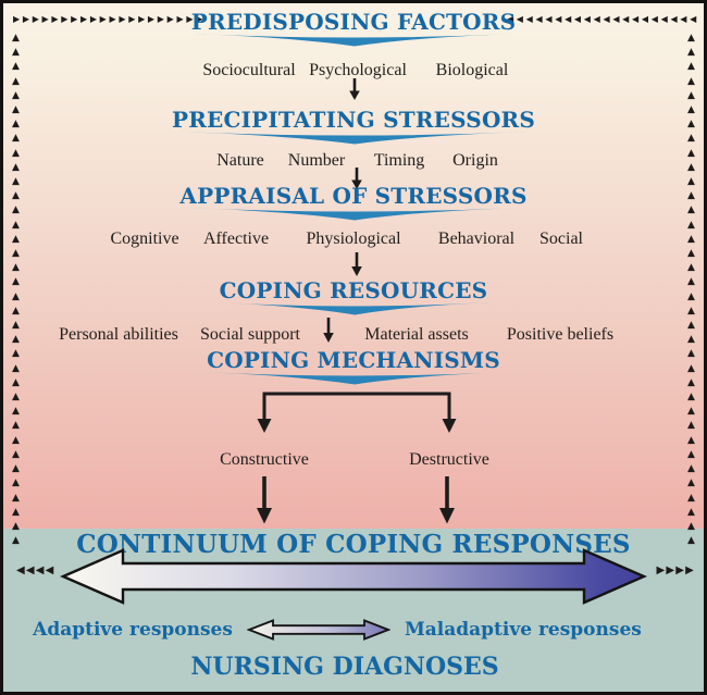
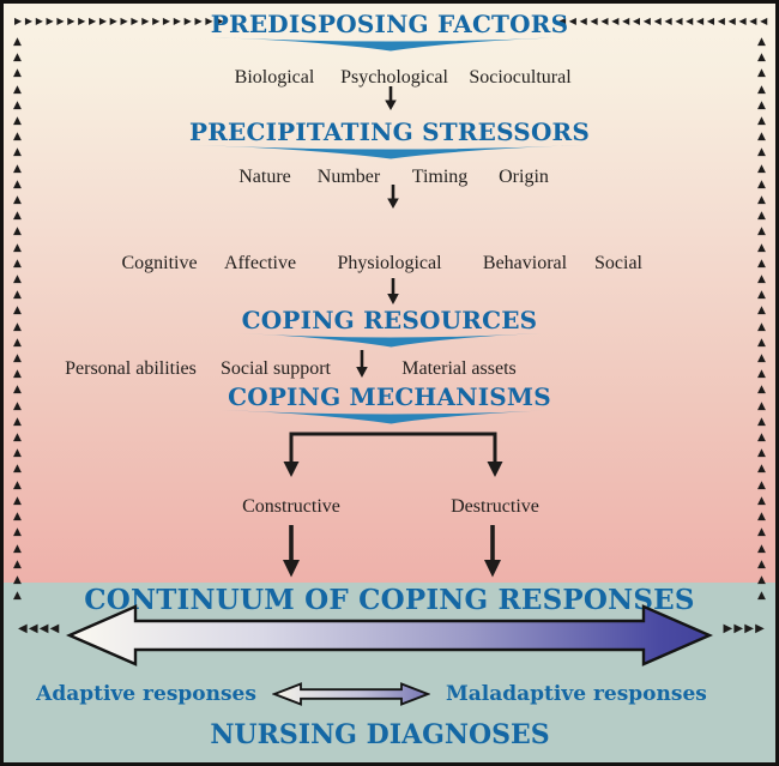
  ▶▶▶▶▶▶▶▶▶▶▶▶▶▶▶▶▶▶▶▶
  ◀◀◀◀◀◀◀◀◀◀◀◀◀◀◀◀◀◀◀◀
  ▲▲▲▲▲▲▲▲▲▲▲▲▲▲▲▲▲▲▲▲▲▲▲▲▲▲▲▲▲▲▲▲▲▲▲▲
  ▲▲▲▲▲▲▲▲▲▲▲▲▲▲▲▲▲▲▲▲▲▲▲▲▲▲▲▲▲▲▲▲▲▲▲▲
  ◀◀◀◀
  ▶▶▶▶
  PREDISPOSING FACTORS
- Sociocultural
+ Biological
  Psychological
- Biological
+ Sociocultural
  PRECIPITATING STRESSORS
  Nature
  Number
  Timing
  Origin
- APPRAISAL OF STRESSORS
  Cognitive
  Affective
  Physiological
  Behavioral
  Social
  COPING RESOURCES
  Personal abilities
  Social support
  Material assets
- Positive beliefs
  COPING MECHANISMS
  Constructive
  Destructive
  CONTINUUM OF COPING RESPONSES
  Adaptive responses
  Maladaptive responses
  NURSING DIAGNOSES
